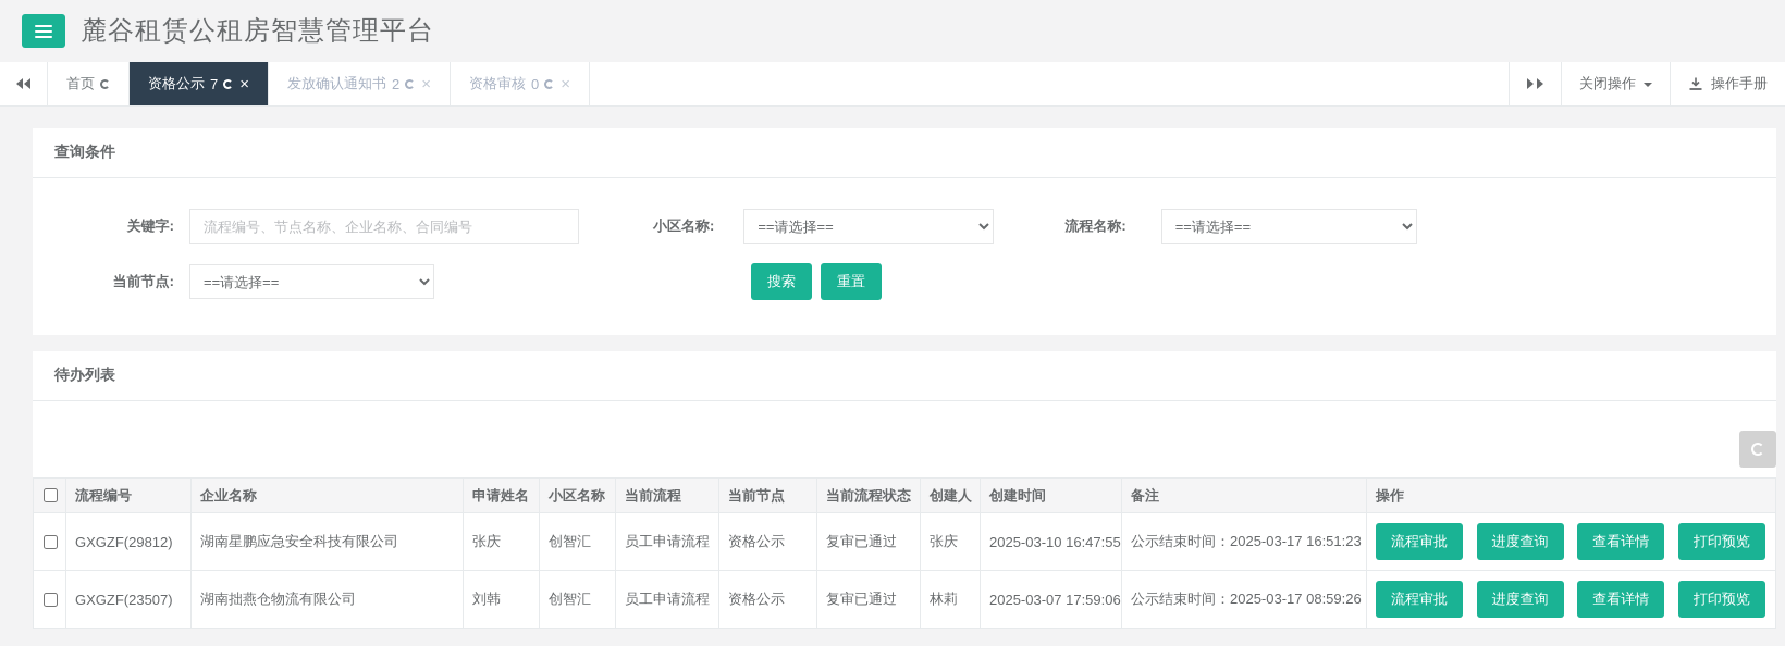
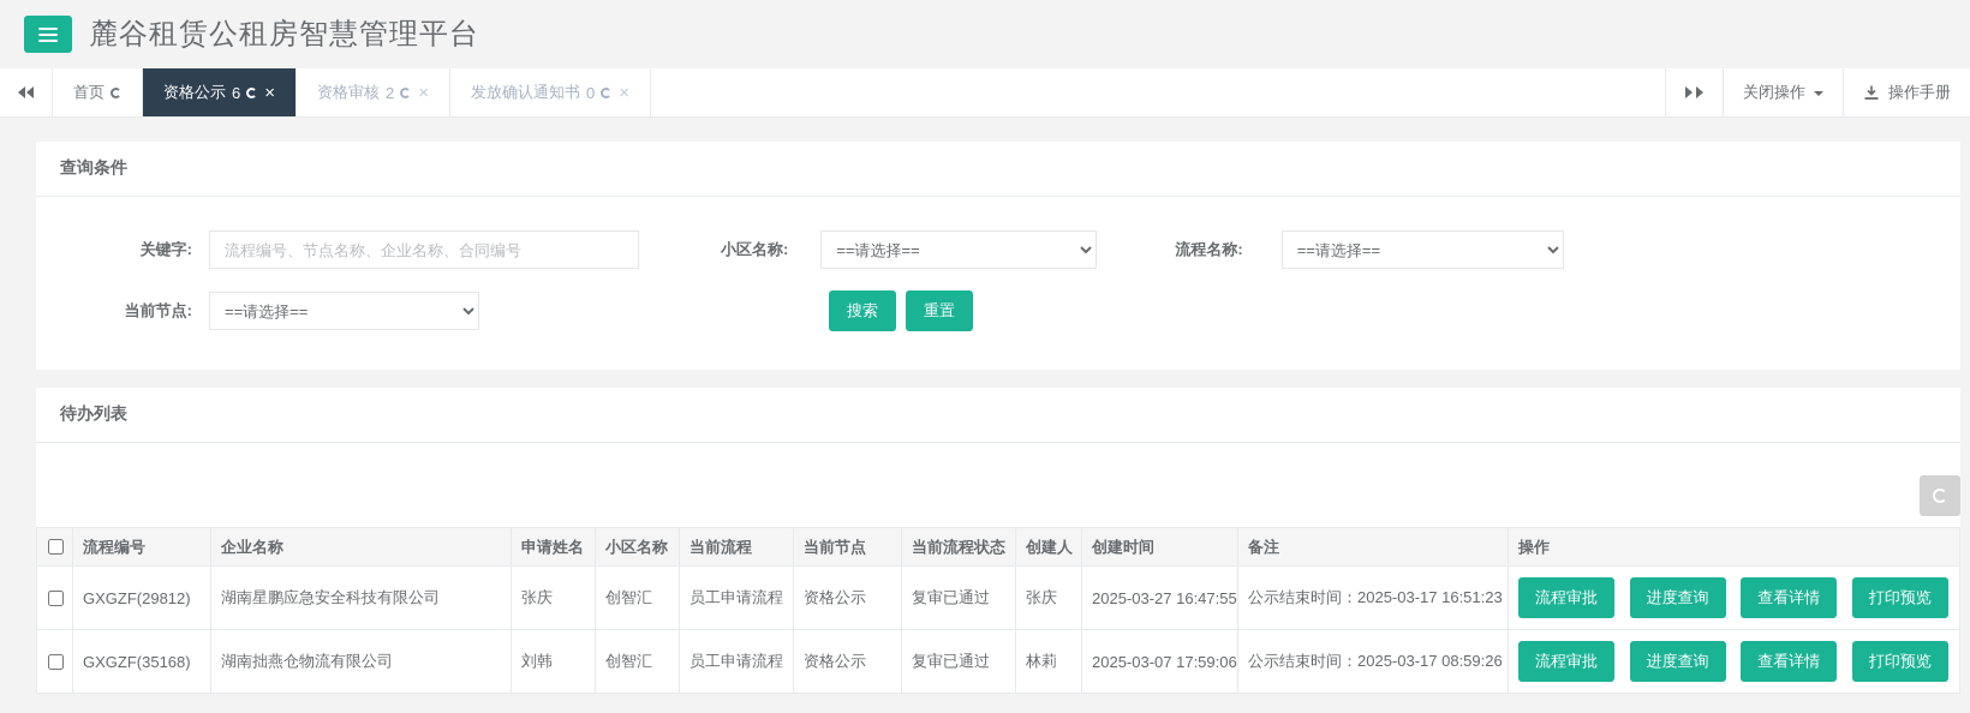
  麓谷租赁公租房智慧管理平台
  首页
  资格公示
- 7
+ 6
  ×
- 发放确认通知书
+ 资格审核
  2
  ×
- 资格审核
+ 发放确认通知书
  0
  ×
  关闭操作
  操作手册
  查询条件
  关键字:
  流程编号、节点名称、企业名称、合同编号
  小区名称:
  ==请选择==
  流程名称:
  ==请选择==
  当前节点:
  ==请选择==
  搜索
  重置
  待办列表
  	流程编号	企业名称	申请姓名	小区名称	当前流程	当前节点	当前流程状态	创建人	创建时间	备注	操作
- 	GXGZF(29812)	湖南星鹏应急安全科技有限公司	张庆	创智汇	员工申请流程	资格公示	复审已通过	张庆	2025-03-10 16:47:55	公示结束时间：2025-03-17 16:51:23	流程审批 进度查询 查看详情 打印预览
+ 	GXGZF(29812)	湖南星鹏应急安全科技有限公司	张庆	创智汇	员工申请流程	资格公示	复审已通过	张庆	2025-03-27 16:47:55	公示结束时间：2025-03-17 16:51:23	流程审批 进度查询 查看详情 打印预览
- 	GXGZF(23507)	湖南拙燕仓物流有限公司	刘韩	创智汇	员工申请流程	资格公示	复审已通过	林莉	2025-03-07 17:59:06	公示结束时间：2025-03-17 08:59:26	流程审批 进度查询 查看详情 打印预览
+ 	GXGZF(35168)	湖南拙燕仓物流有限公司	刘韩	创智汇	员工申请流程	资格公示	复审已通过	林莉	2025-03-07 17:59:06	公示结束时间：2025-03-17 08:59:26	流程审批 进度查询 查看详情 打印预览
